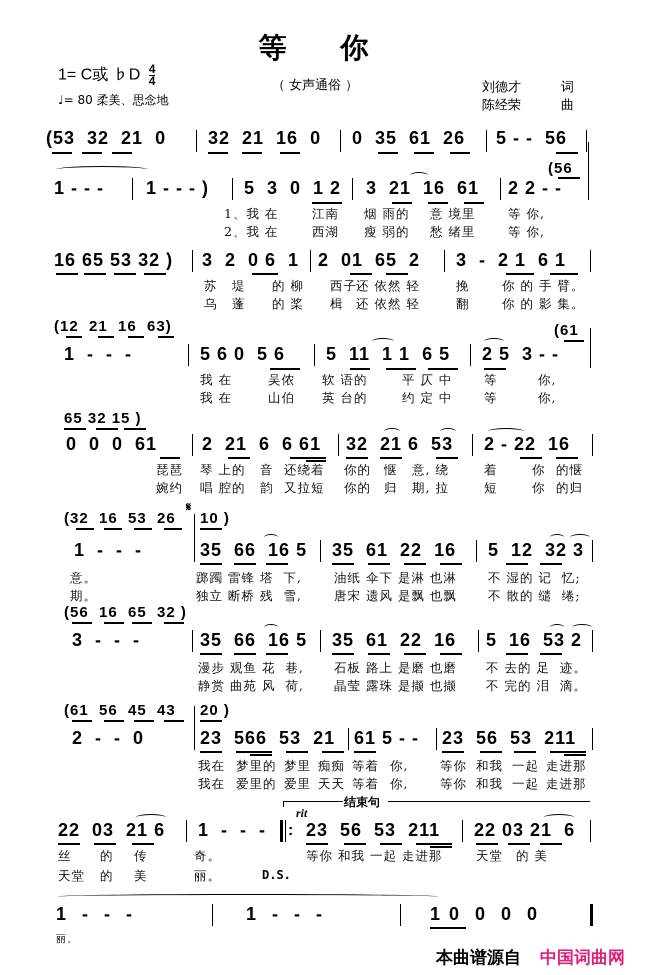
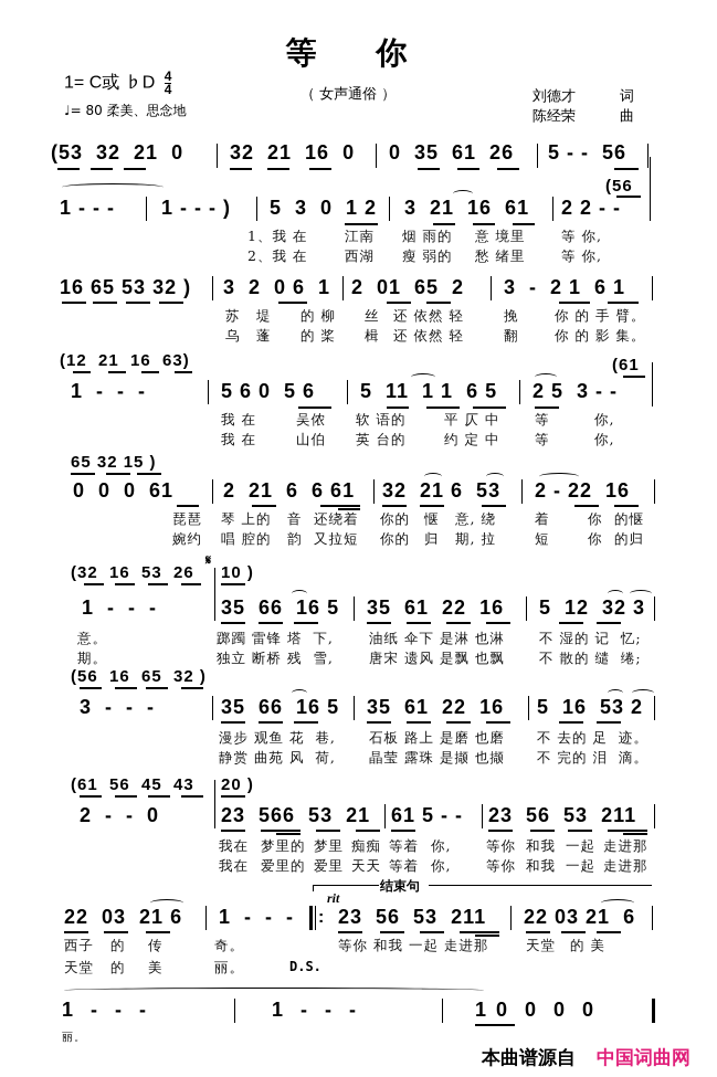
  等 你
  1= C或 ♭D
  4
  4
  （ 女声通俗 ）
  ♩= 80 柔美、思念地
  刘德才
  词
  陈经荣
  曲
  (53 32 21 0
  32 21 16 0
  0 35 61 26
  5 - - 56
  (56
  1 - - -
  1 - - - )
  5 3 0 1 2
  3 21 16 61
  2 2 - -
  1、我 在
  江南
  烟 雨的
  意 境里
  等 你,
  2、我 在
  西湖
  瘦 弱的
  愁 绪里
  等 你,
  16 65 53 32 )
  3 2 0 6 1
  2 01 65 2
  3 - 2 1 6 1
  苏
  堤
  的 柳
- 西子
+ 丝
  还 依然 轻
  挽
  你 的 手 臂。
  乌
  蓬
  的 桨
  楫
  还 依然 轻
  翻
  你 的 影 集。
  (12 21 16 63)
  (61
  1 - - -
  5 6 0 5 6
  5 11 1 1 6 5
  2 5 3 - -
  我 在
  吴侬
  软 语的
  平 仄 中
  等
  你,
  我 在
  山伯
  英 台的
  约 定 中
  等
  你,
  65 32 15 )
  0 0 0 61
  2 21 6 6 61
  32 21 6 53
  2 - 22 16
  琵琶
  琴 上的
  音
  还绕着
  你的
  惬
  意, 绕
  着
  你
  的惬
  婉约
  唱 腔的
  韵
  又拉短
  你的
  归
  期, 拉
  短
  你
  的归
  (32 16 53 26
  𝄋
  10 )
  1 - - -
  35 66 16 5
  35 61 22 16
  5 12 32 3
  意。
  踯躅 雷锋 塔 下,
  油纸 伞下 是淋 也淋
  不 湿的 记 忆;
  期。
  独立 断桥 残 雪,
  唐宋 遗风 是飘 也飘
  不 散的 缱 绻;
  (56 16 65 32 )
  3 - - -
  35 66 16 5
  35 61 22 16
  5 16 53 2
  漫步 观鱼 花 巷,
  石板 路上 是磨 也磨
  不 去的 足 迹。
  静赏 曲苑 风 荷,
  晶莹 露珠 是撷 也撷
  不 完的 泪 滴。
  (61 56 45 43
  20 )
  2 - - 0
  23 566 53 21
  61 5 - -
  23 56 53 211
  我在
  梦里的
  梦里
  痴痴
  等着
  你,
  等你
  和我
  一起
  走进那
  我在
  爱里的
  爱里
  天天
  等着
  你,
  等你
  和我
  一起
  走进那
  结束句
  rit
  22 03 21 6
  1 - - -
  :
  23 56 53 211
  22 03 21 6
- 丝
+ 西子
  的
  传
  奇。
  等你 和我 一起 走进那
  天堂
  的 美
  天堂
  的
  美
  丽。
  D.S.
  1 - - -
  1 - - -
  1 0 0 0 0
  丽。
  本曲谱源自
  中国词曲网
